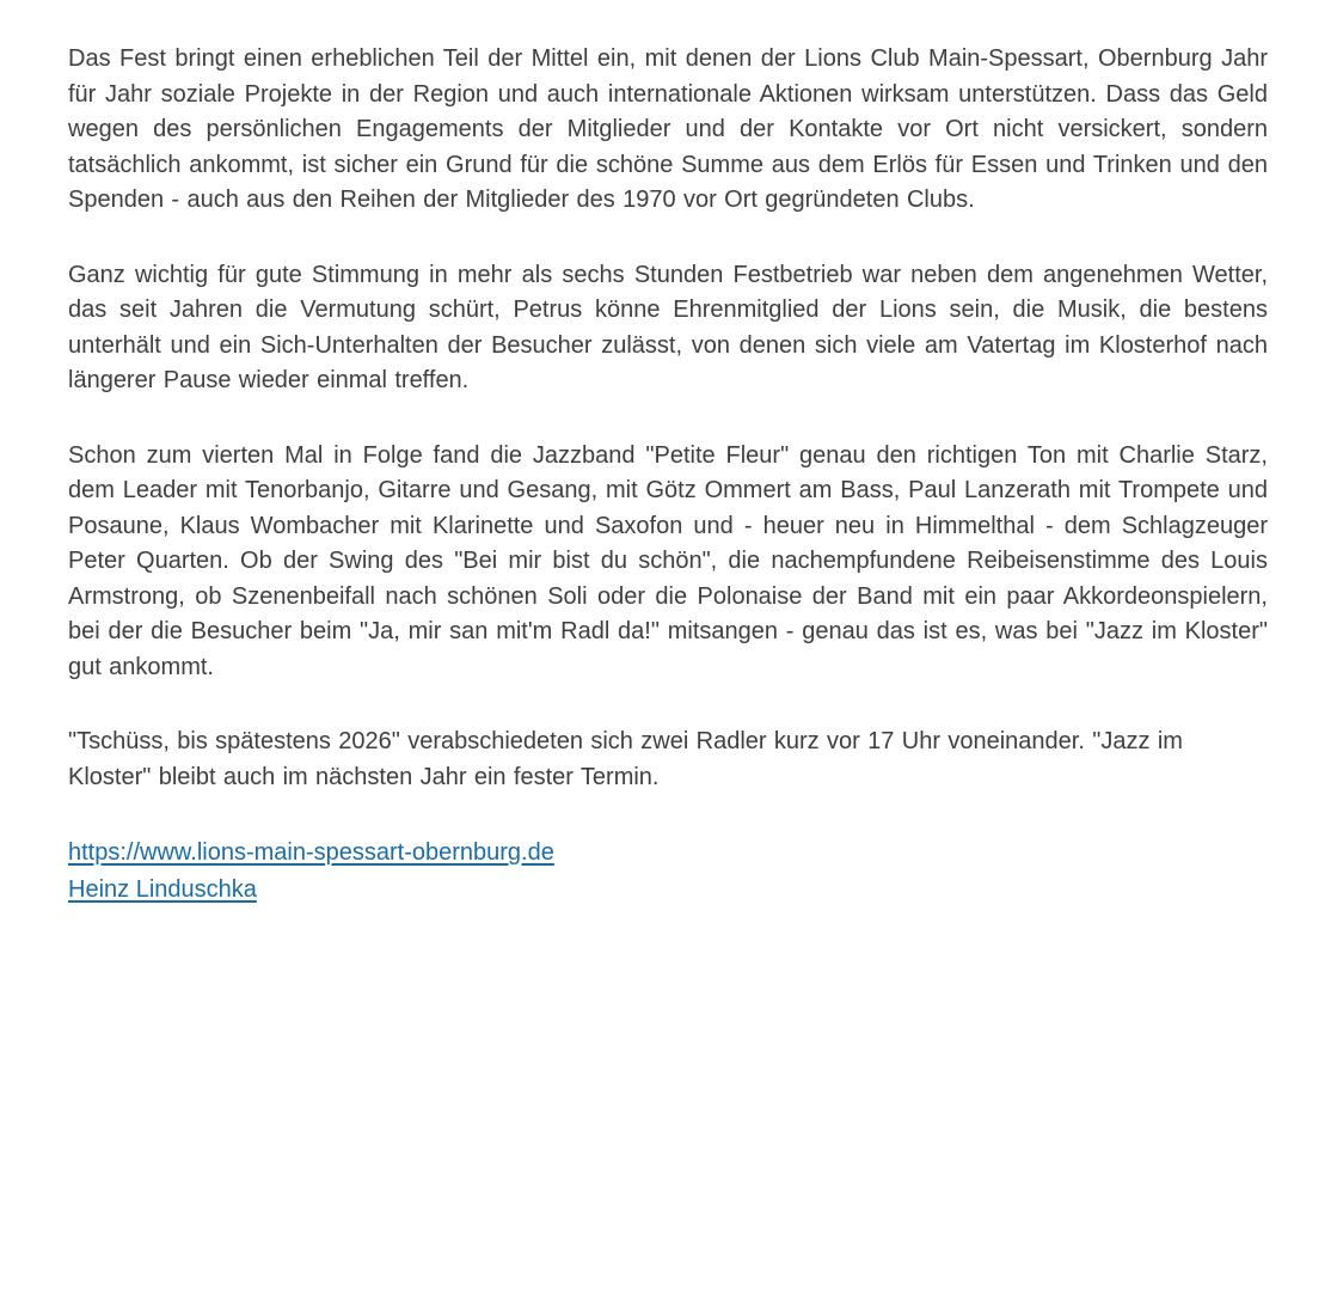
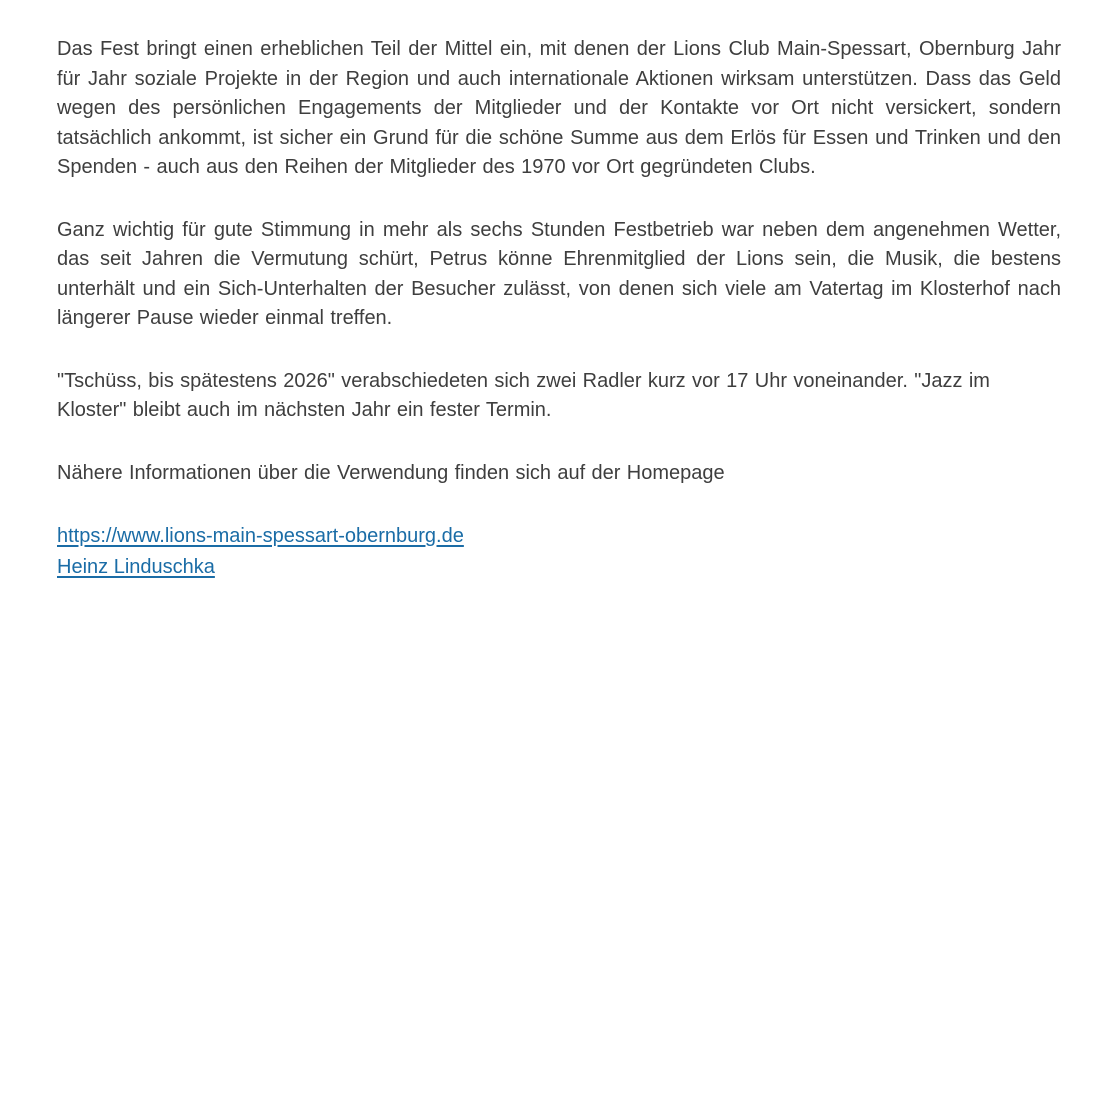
  Das Fest bringt einen erheblichen Teil der Mittel ein, mit denen der Lions Club Main-Spessart, Obernburg Jahr für Jahr soziale Projekte in der Region und auch internationale Aktionen wirksam unterstützen. Dass das Geld wegen des persönlichen Engagements der Mitglieder und der Kontakte vor Ort nicht versickert, sondern tatsächlich ankommt, ist sicher ein Grund für die schöne Summe aus dem Erlös für Essen und Trinken und den Spenden - auch aus den Reihen der Mitglieder des 1970 vor Ort gegründeten Clubs.
  Ganz wichtig für gute Stimmung in mehr als sechs Stunden Festbetrieb war neben dem angenehmen Wetter, das seit Jahren die Vermutung schürt, Petrus könne Ehrenmitglied der Lions sein, die Musik, die bestens unterhält und ein Sich-Unterhalten der Besucher zulässt, von denen sich viele am Vatertag im Klosterhof nach längerer Pause wieder einmal treffen.
- Schon zum vierten Mal in Folge fand die Jazzband "Petite Fleur" genau den richtigen Ton mit Charlie Starz, dem Leader mit Tenorbanjo, Gitarre und Gesang, mit Götz Ommert am Bass, Paul Lanzerath mit Trompete und Posaune, Klaus Wombacher mit Klarinette und Saxofon und - heuer neu in Himmelthal - dem Schlagzeuger Peter Quarten. Ob der Swing des "Bei mir bist du schön", die nachempfundene Reibeisenstimme des Louis Armstrong, ob Szenenbeifall nach schönen Soli oder die Polonaise der Band mit ein paar Akkordeonspielern, bei der die Besucher beim "Ja, mir san mit'm Radl da!" mitsangen - genau das ist es, was bei "Jazz im Kloster" gut ankommt.
  "Tschüss, bis spätestens 2026" verabschiedeten sich zwei Radler kurz vor 17 Uhr voneinander. "Jazz im Kloster" bleibt auch im nächsten Jahr ein fester Termin.
+ Nähere Informationen über die Verwendung finden sich auf der Homepage
  https://www.lions-main-spessart-obernburg.de
  Heinz Linduschka
